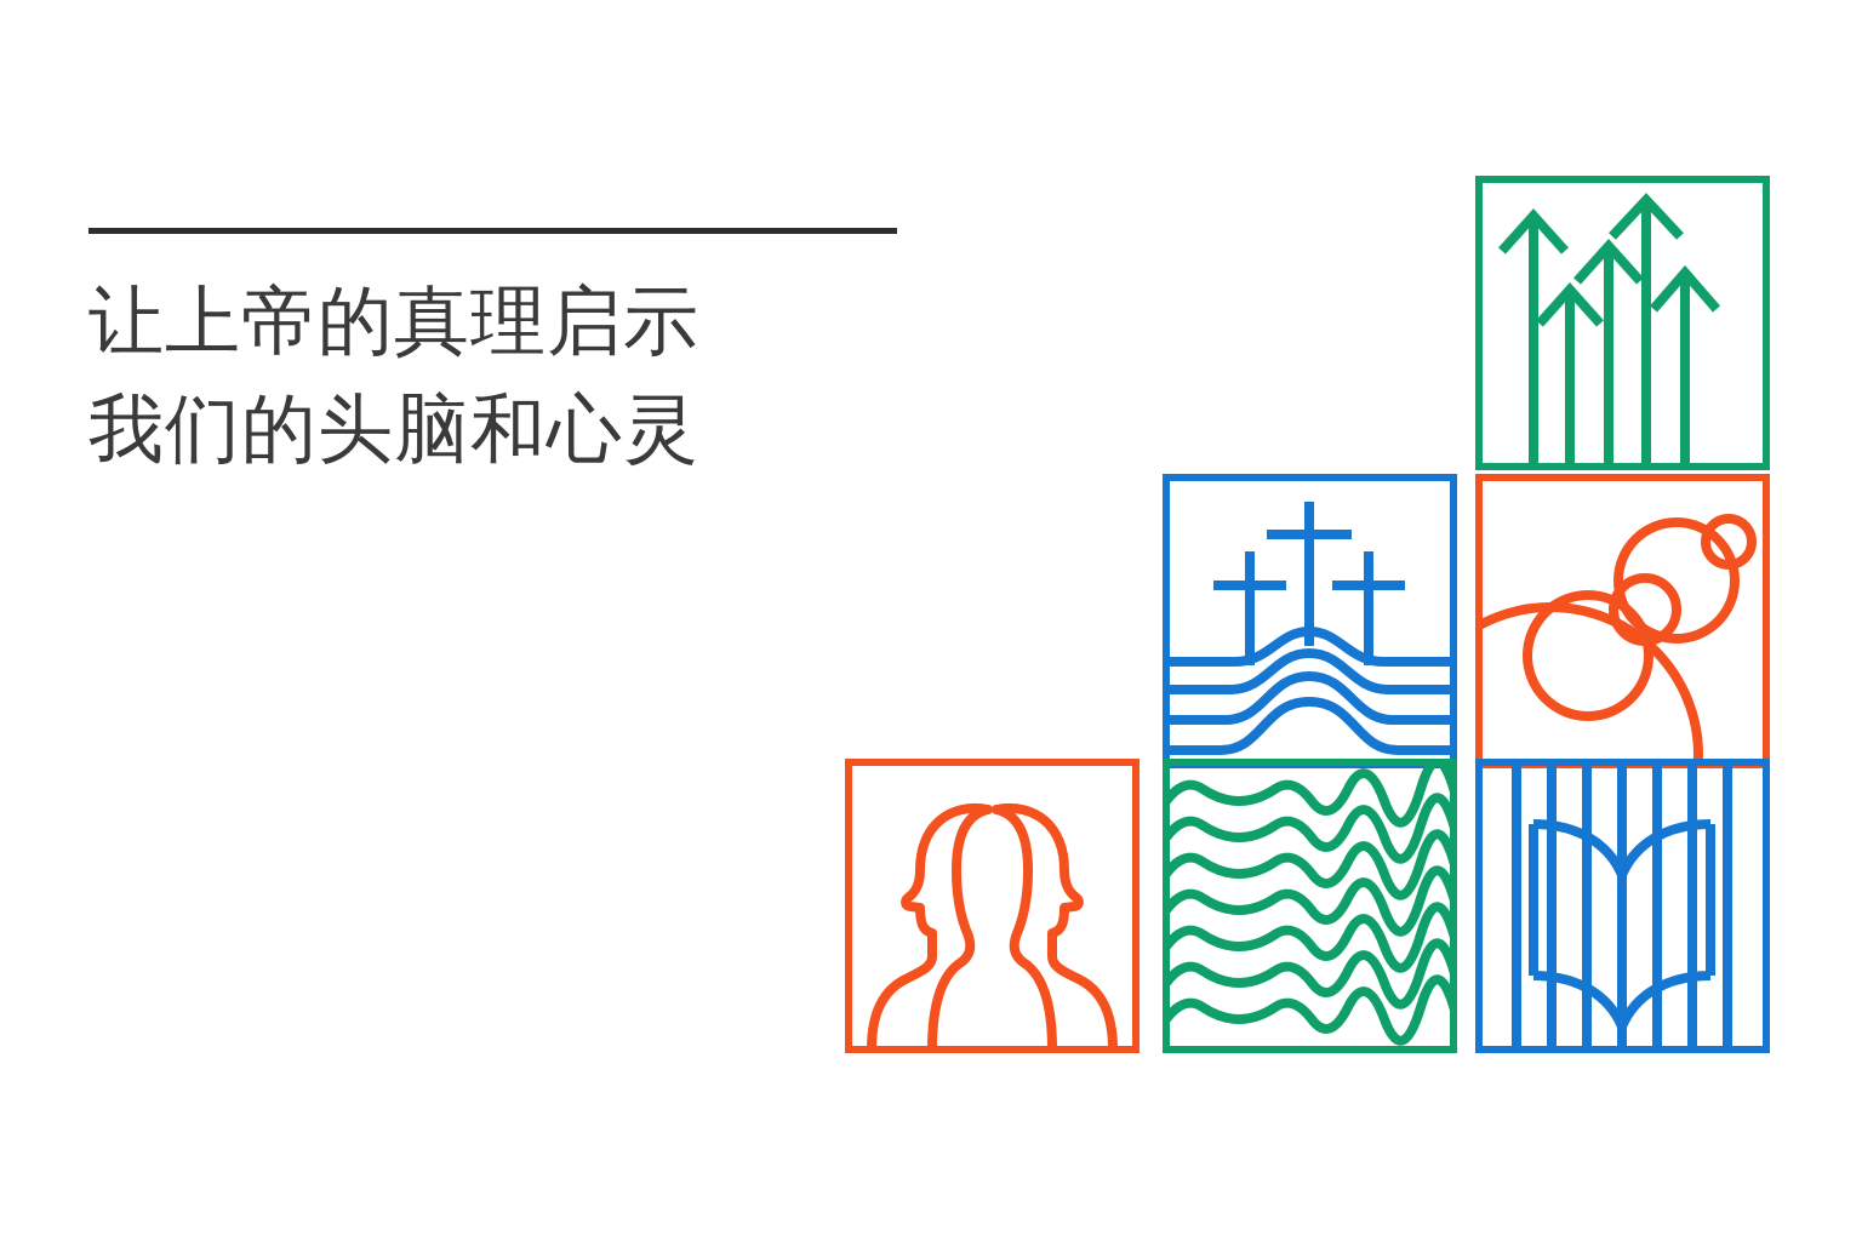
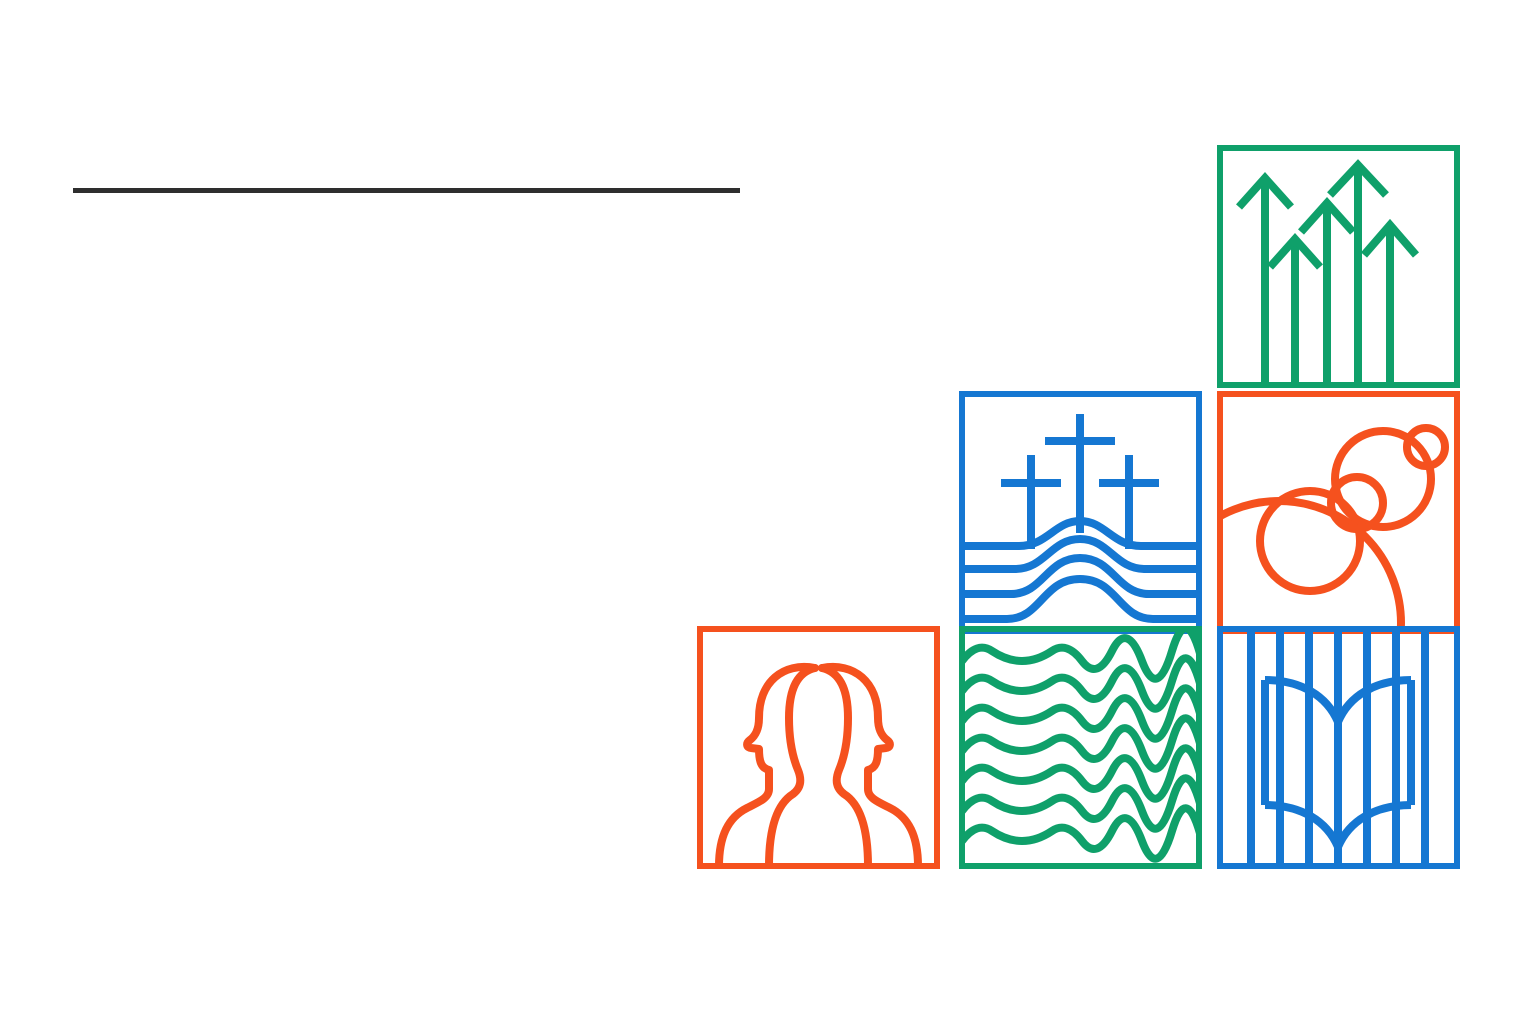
- 让上帝的真理启示
- 我们的头脑和心灵
